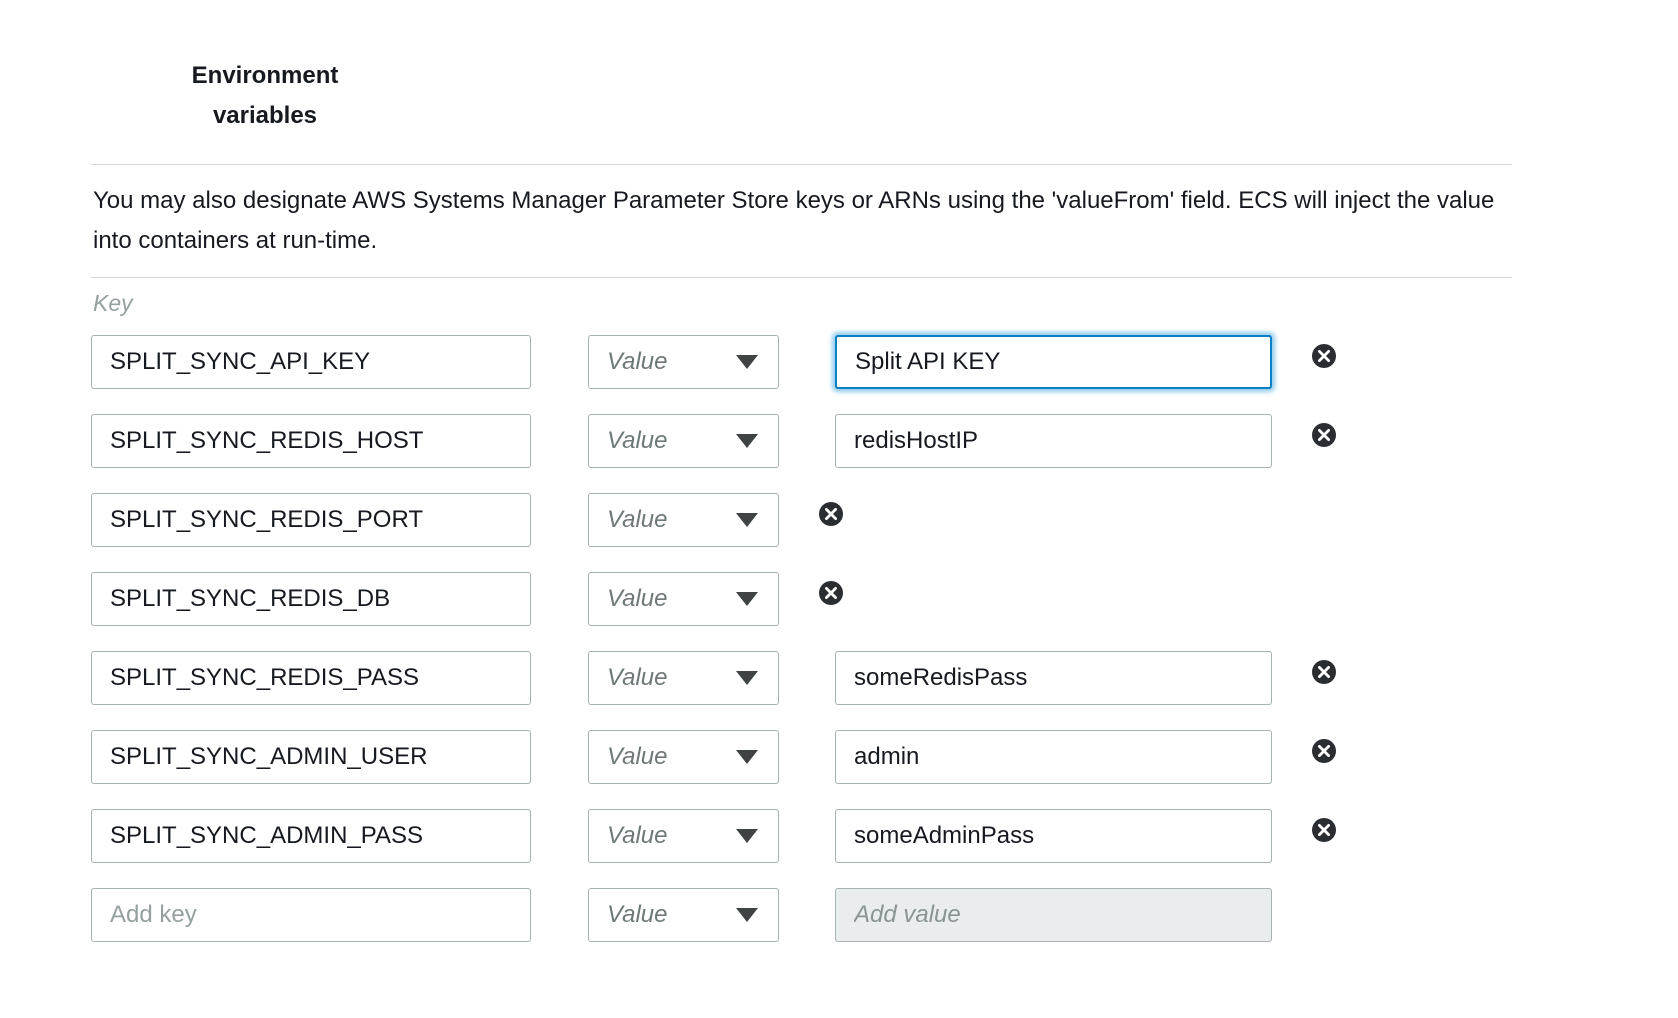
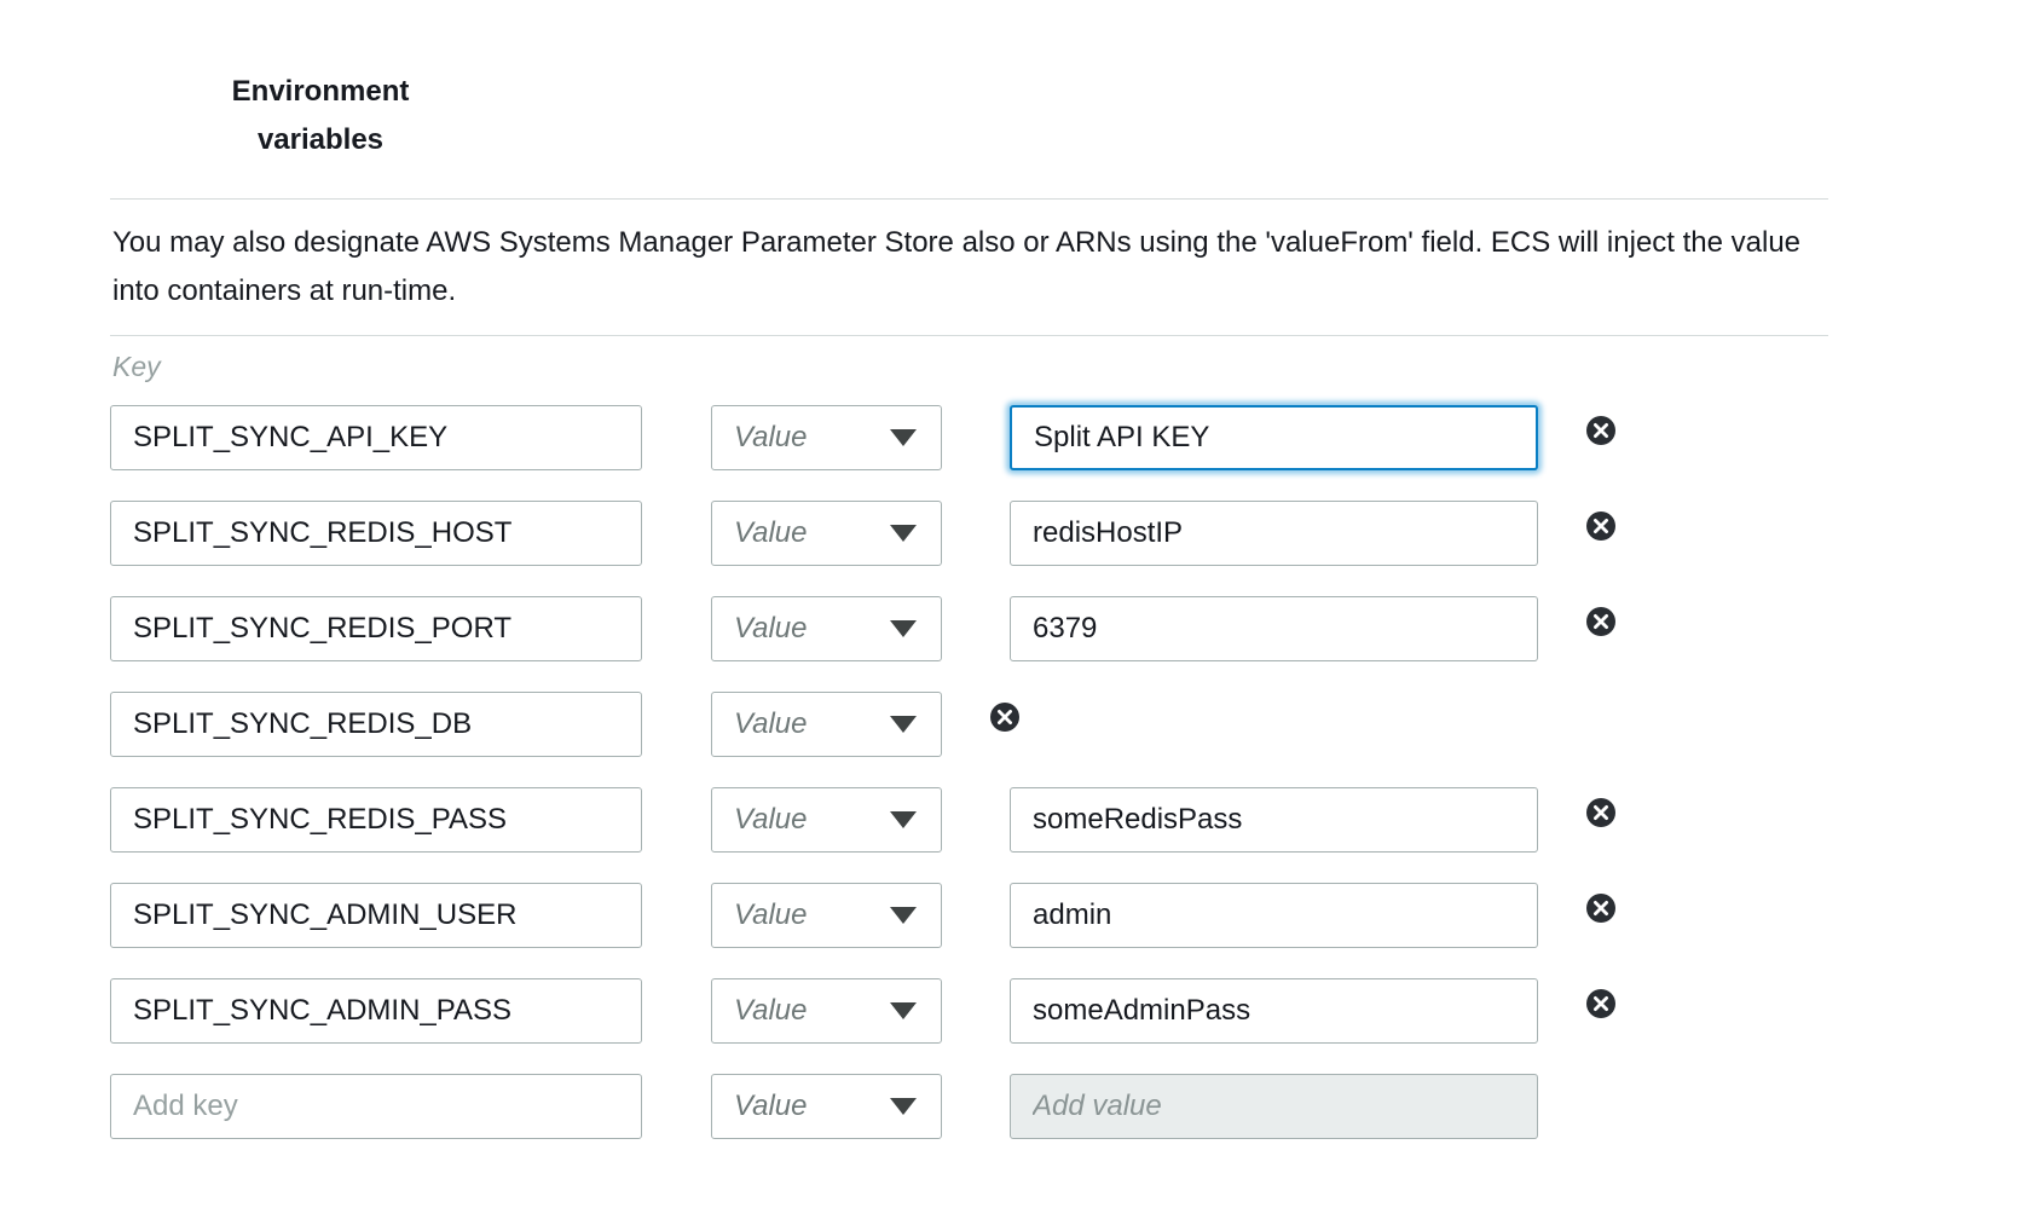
  Environment
  variables
- You may also designate AWS Systems Manager Parameter Store keys or ARNs using the 'valueFrom' field. ECS will inject the value into containers at run-time.
+ You may also designate AWS Systems Manager Parameter Store also or ARNs using the 'valueFrom' field. ECS will inject the value into containers at run-time.
  Key
  SPLIT_SYNC_API_KEY
  Value
  Split API KEY
  SPLIT_SYNC_REDIS_HOST
  Value
  redisHostIP
  SPLIT_SYNC_REDIS_PORT
  Value
+ 6379
  SPLIT_SYNC_REDIS_DB
  Value
  SPLIT_SYNC_REDIS_PASS
  Value
  someRedisPass
  SPLIT_SYNC_ADMIN_USER
  Value
  admin
  SPLIT_SYNC_ADMIN_PASS
  Value
  someAdminPass
  Add key
  Value
  Add value
